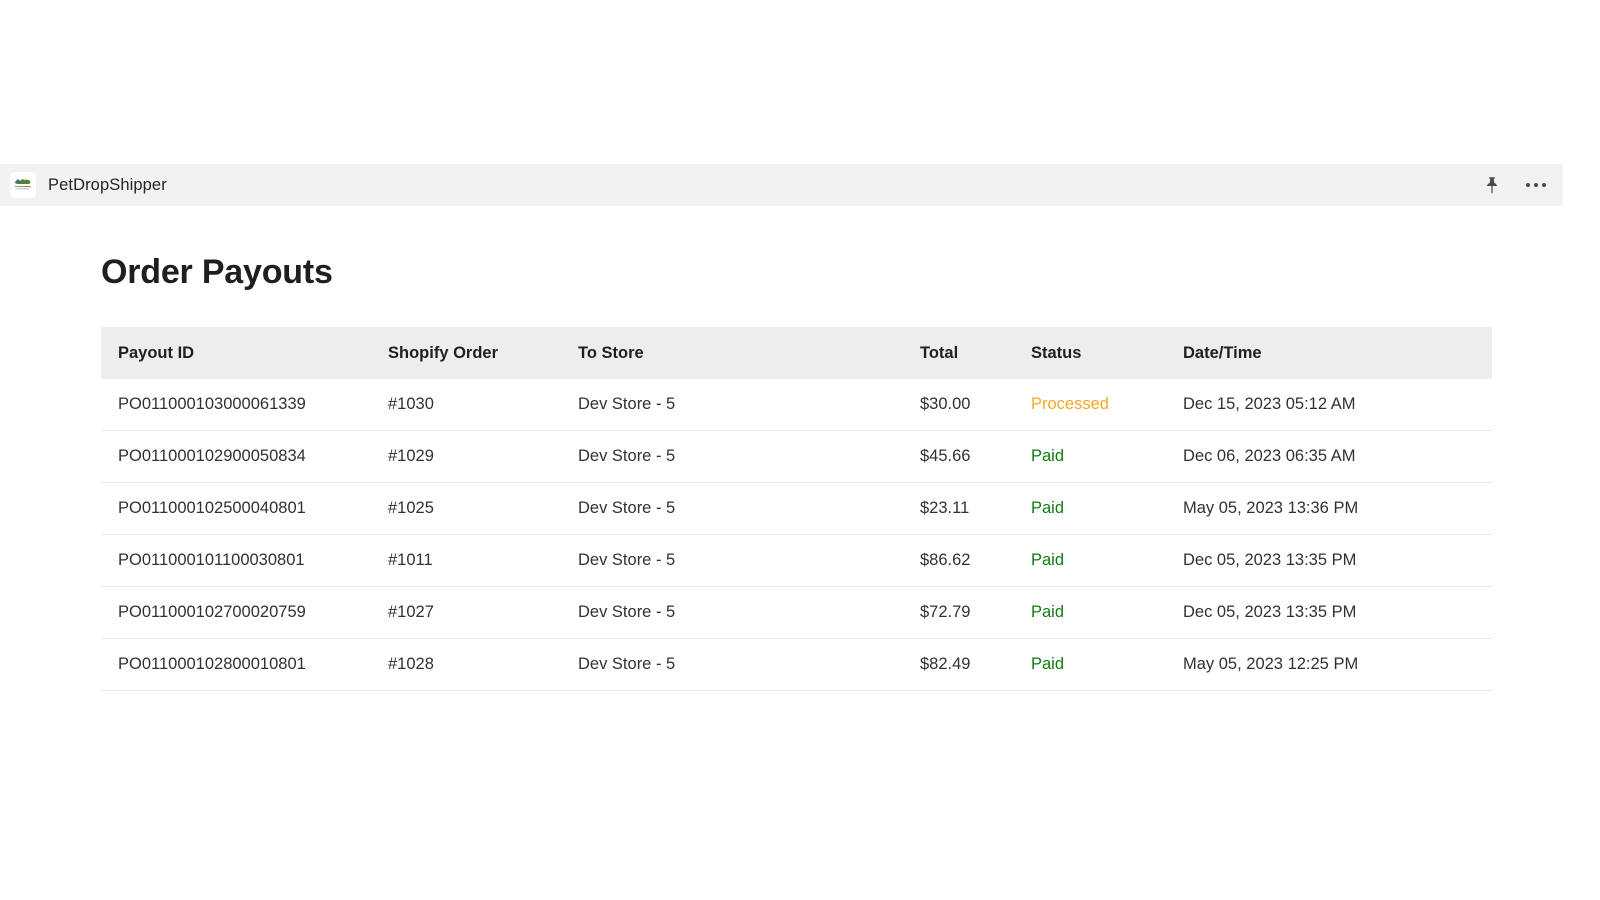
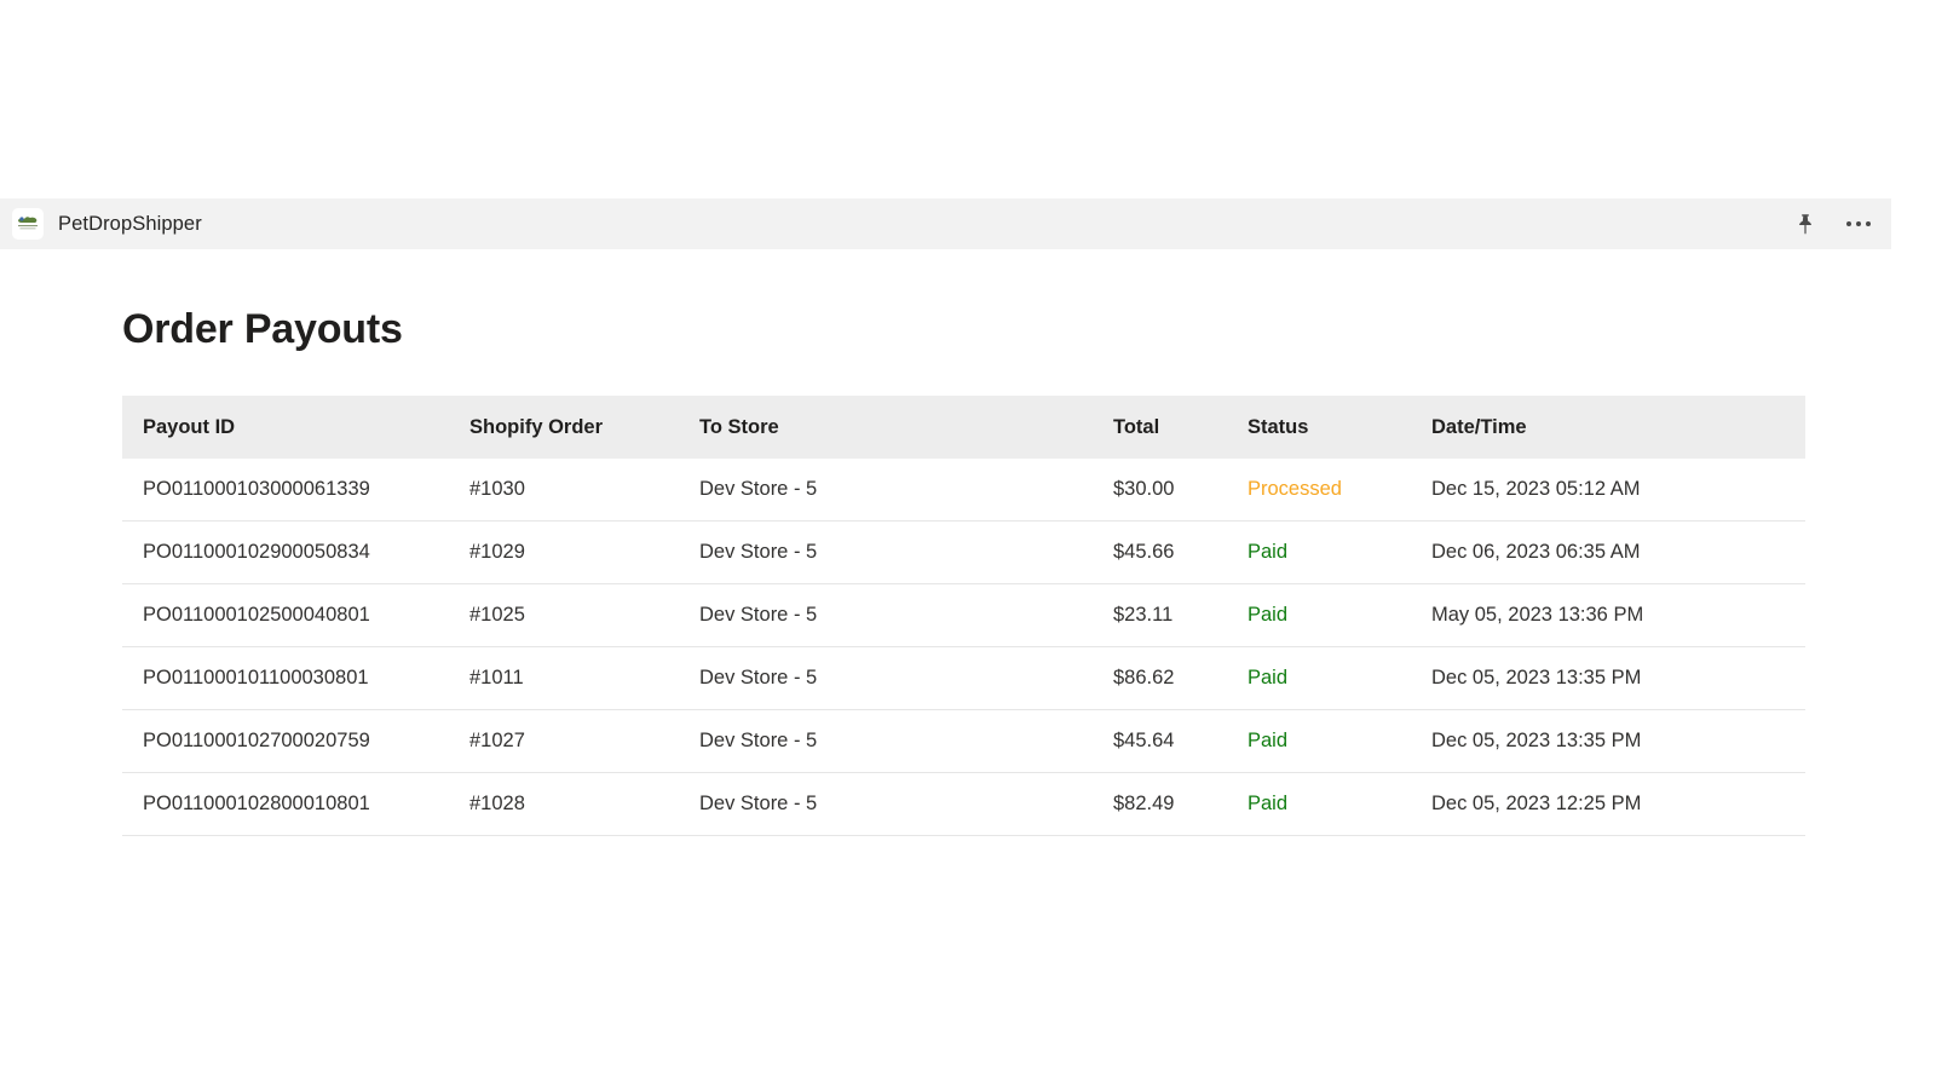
  PetDropShipper
  Order Payouts
  Payout ID	Shopify Order	To Store	Total	Status	Date/Time
  PO011000103000061339	#1030	Dev Store - 5	$30.00	Processed	Dec 15, 2023 05:12 AM
  PO011000102900050834	#1029	Dev Store - 5	$45.66	Paid	Dec 06, 2023 06:35 AM
  PO011000102500040801	#1025	Dev Store - 5	$23.11	Paid	May 05, 2023 13:36 PM
  PO011000101100030801	#1011	Dev Store - 5	$86.62	Paid	Dec 05, 2023 13:35 PM
- PO011000102700020759	#1027	Dev Store - 5	$72.79	Paid	Dec 05, 2023 13:35 PM
+ PO011000102700020759	#1027	Dev Store - 5	$45.64	Paid	Dec 05, 2023 13:35 PM
- PO011000102800010801	#1028	Dev Store - 5	$82.49	Paid	May 05, 2023 12:25 PM
+ PO011000102800010801	#1028	Dev Store - 5	$82.49	Paid	Dec 05, 2023 12:25 PM
